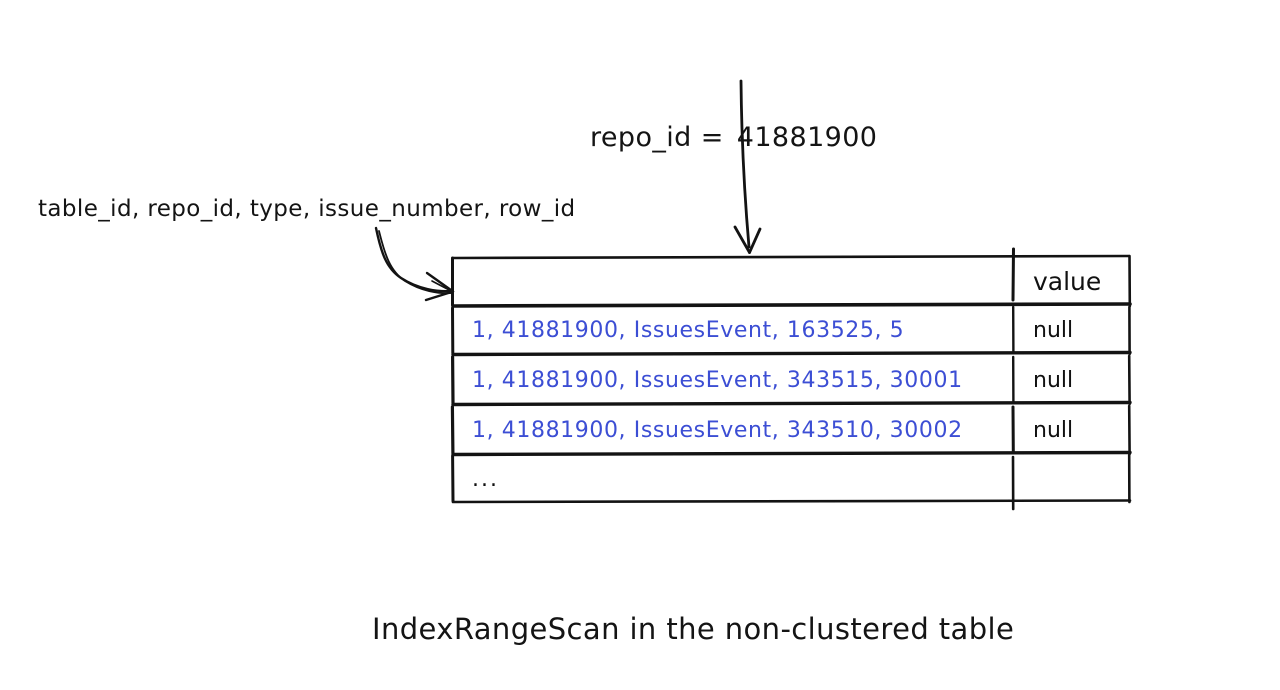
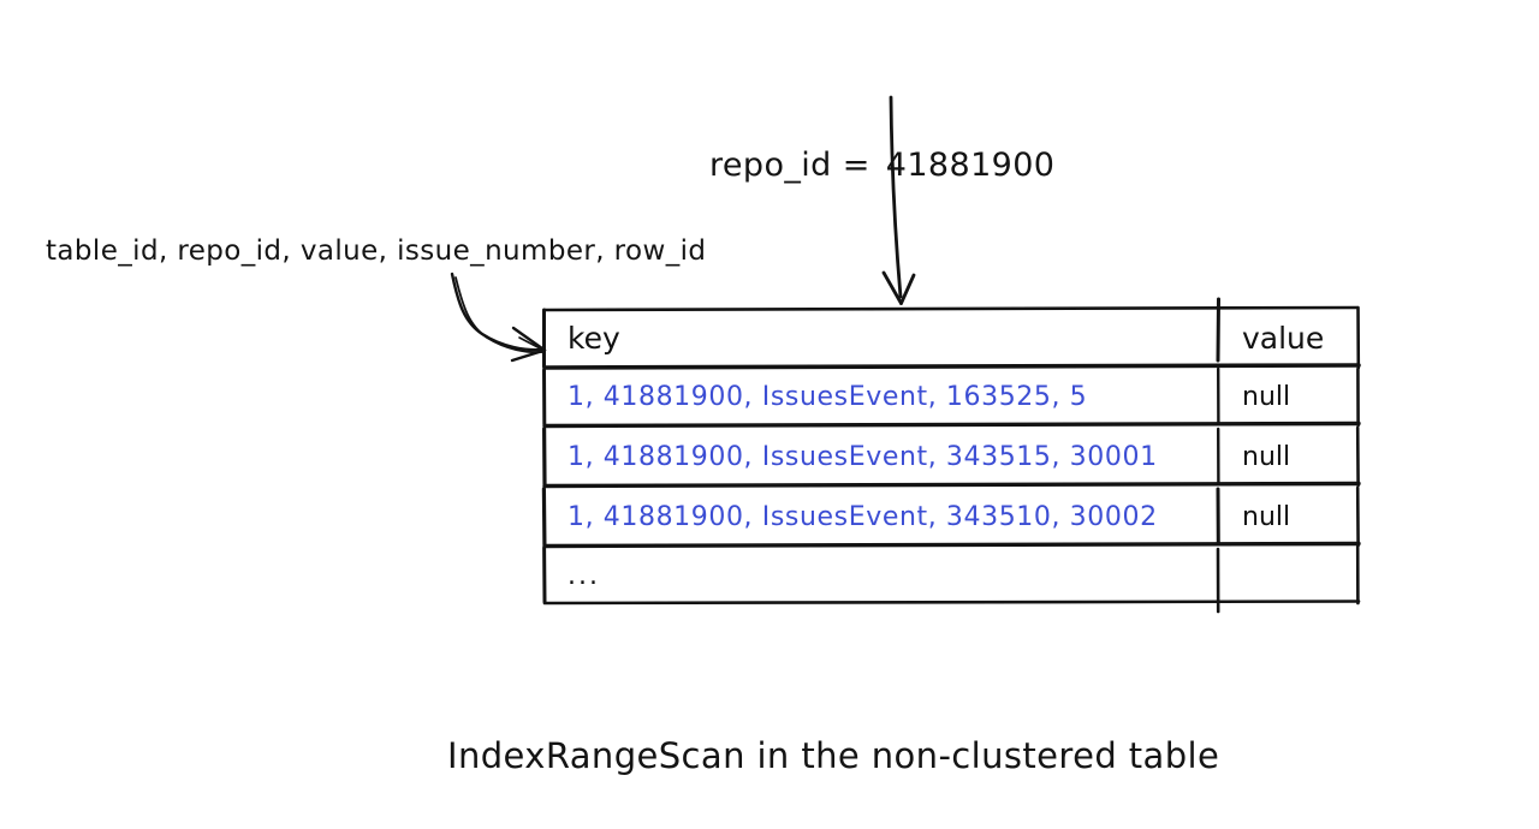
  repo_id = 41881900
- table_id, repo_id, type, issue_number, row_id
+ table_id, repo_id, value, issue_number, row_id
+ key
  value
  1, 41881900, IssuesEvent, 163525, 5
  null
  1, 41881900, IssuesEvent, 343515, 30001
  null
  1, 41881900, IssuesEvent, 343510, 30002
  null
  ...
  IndexRangeScan in the non-clustered table
